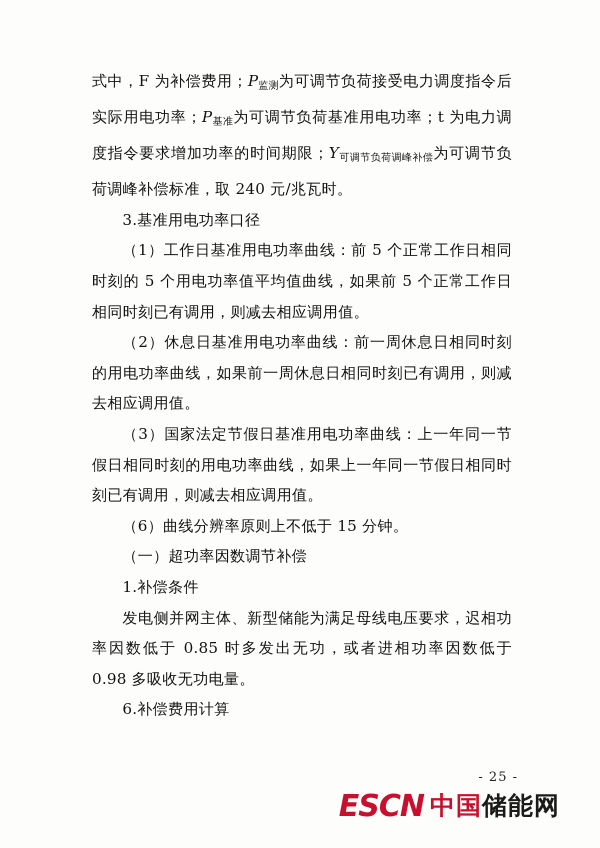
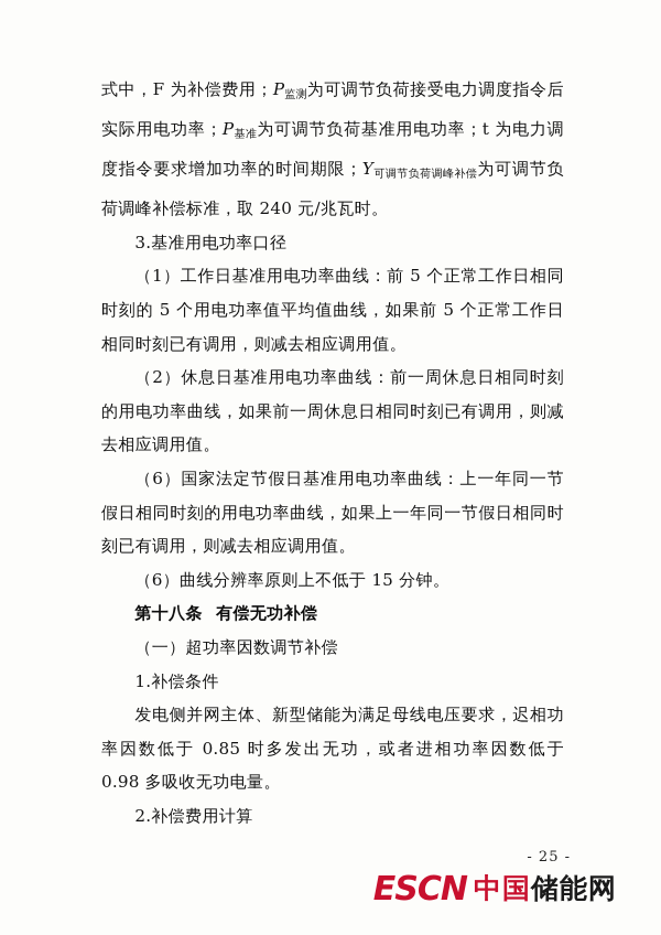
  式中，F 为补偿费用；P监测为可调节负荷接受电力调度指令后实际用电功率；P基准为可调节负荷基准用电功率；t 为电力调度指令要求增加功率的时间期限；Y可调节负荷调峰补偿为可调节负荷调峰补偿标准，取 240 元/兆瓦时。
  3.基准用电功率口径
  （1）工作日基准用电功率曲线：前 5 个正常工作日相同时刻的 5 个用电功率值平均值曲线，如果前 5 个正常工作日相同时刻已有调用，则减去相应调用值。
  （2）休息日基准用电功率曲线：前一周休息日相同时刻的用电功率曲线，如果前一周休息日相同时刻已有调用，则减去相应调用值。
- （3）国家法定节假日基准用电功率曲线：上一年同一节假日相同时刻的用电功率曲线，如果上一年同一节假日相同时刻已有调用，则减去相应调用值。
+ （6）国家法定节假日基准用电功率曲线：上一年同一节假日相同时刻的用电功率曲线，如果上一年同一节假日相同时刻已有调用，则减去相应调用值。
  （6）曲线分辨率原则上不低于 15 分钟。
+ 第十八条 有偿无功补偿
  （一）超功率因数调节补偿
  1.补偿条件
  发电侧并网主体、新型储能为满足母线电压要求，迟相功率因数低于 0.85 时多发出无功，或者进相功率因数低于 0.98 多吸收无功电量。
- 6.补偿费用计算
+ 2.补偿费用计算
  - 25 -
  ESCN
  中国储能网
